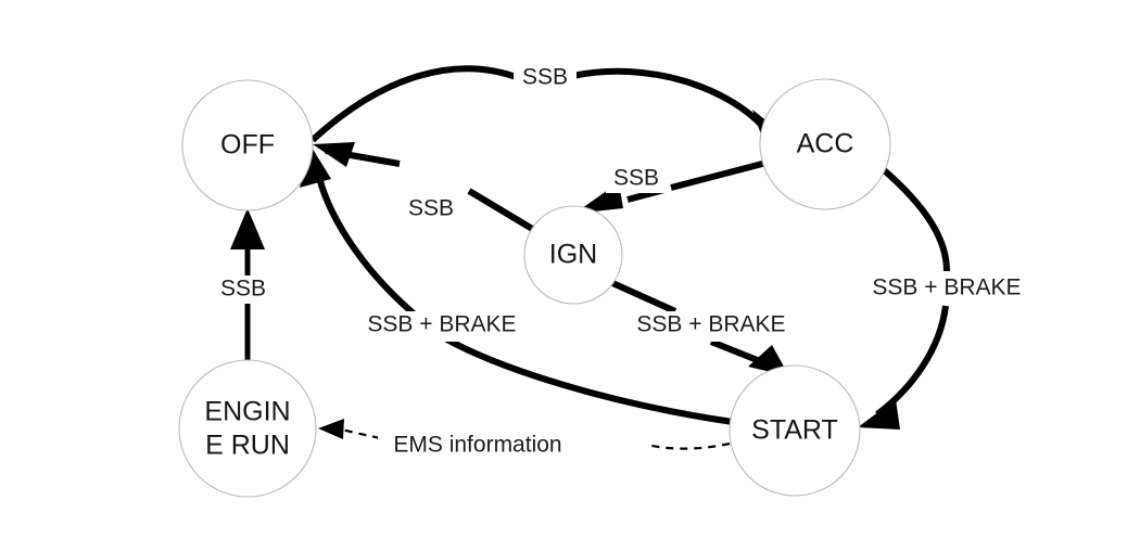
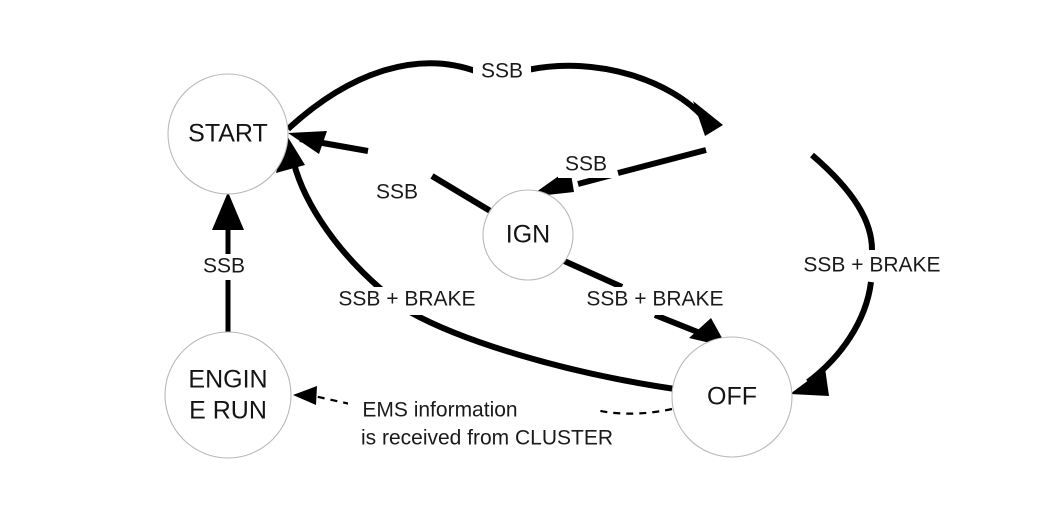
- OFF
+ START
- ACC
  IGN
  ENGIN
  E RUN
- START
+ OFF
  SSB
  SSB
  SSB
  SSB
  SSB + BRAKE
  SSB + BRAKE
  SSB + BRAKE
  EMS information
+ is received from CLUSTER
